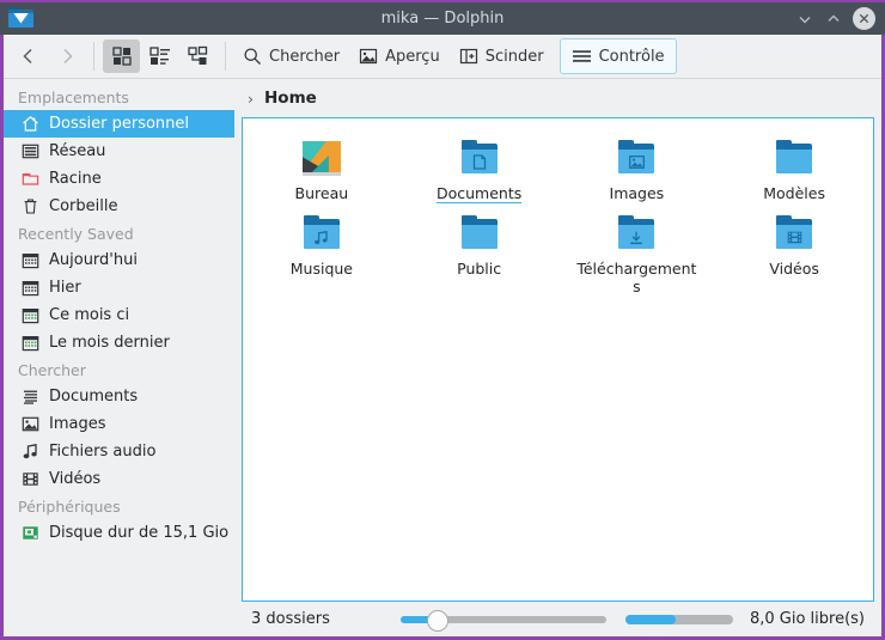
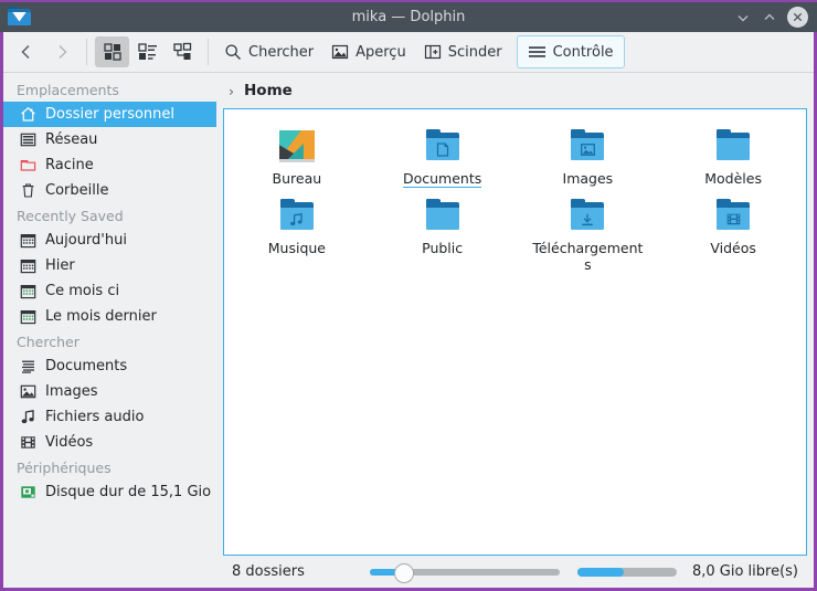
  mika — Dolphin
  Chercher
  Aperçu
  Scinder
  Contrôle
  Emplacements
  Dossier personnel
  Réseau
  Racine
  Corbeille
  Recently Saved
  Aujourd'hui
  Hier
  Ce mois ci
  Le mois dernier
  Chercher
  Documents
  Images
  Fichiers audio
  Vidéos
  Périphériques
  Disque dur de 15,1 Gio
  ›
  Home
  Bureau
  Documents
  Images
  Modèles
  Musique
  Public
  Téléchargements
  Vidéos
- 3 dossiers
+ 8 dossiers
  8,0 Gio libre(s)
